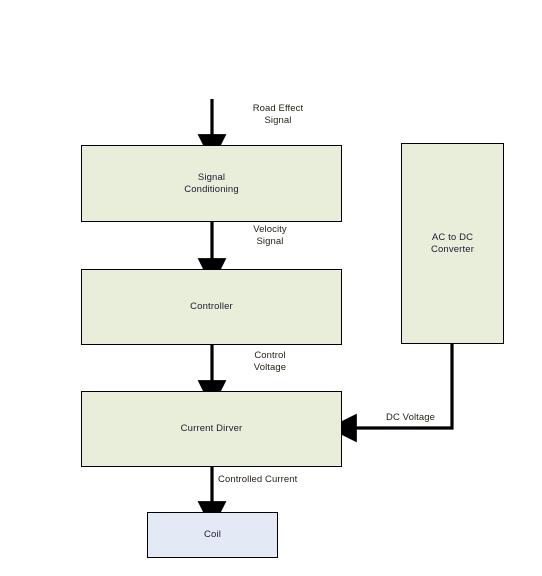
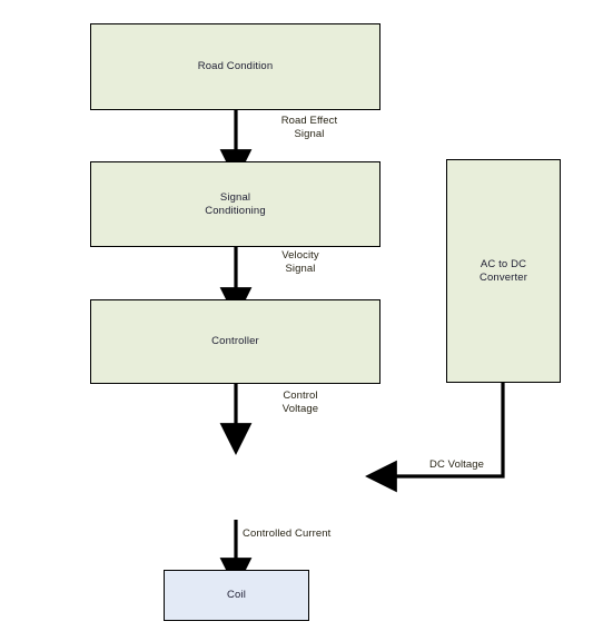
+ Road Condition
  Signal
  Conditioning
  Controller
- Current Dirver
  Coil
  AC to DC
  Converter
  Road Effect
  Signal
  Velocity
  Signal
  Control
  Voltage
  Controlled Current
  DC Voltage
